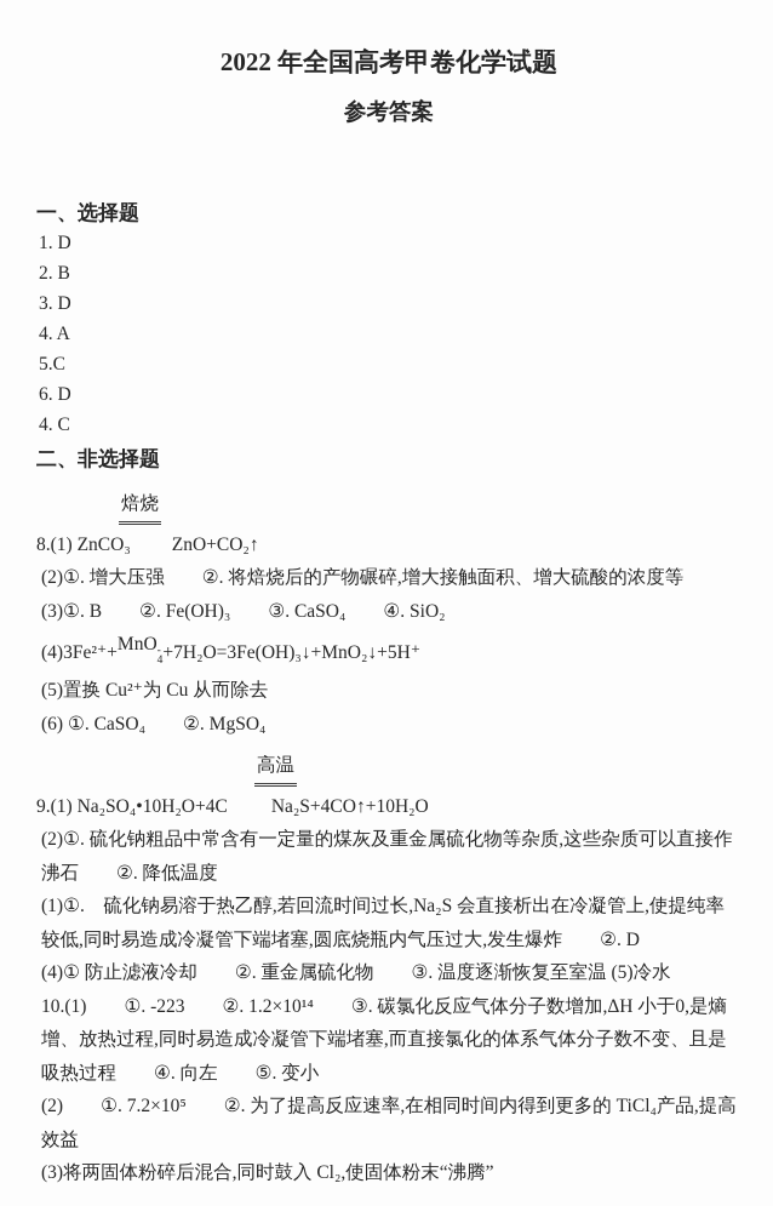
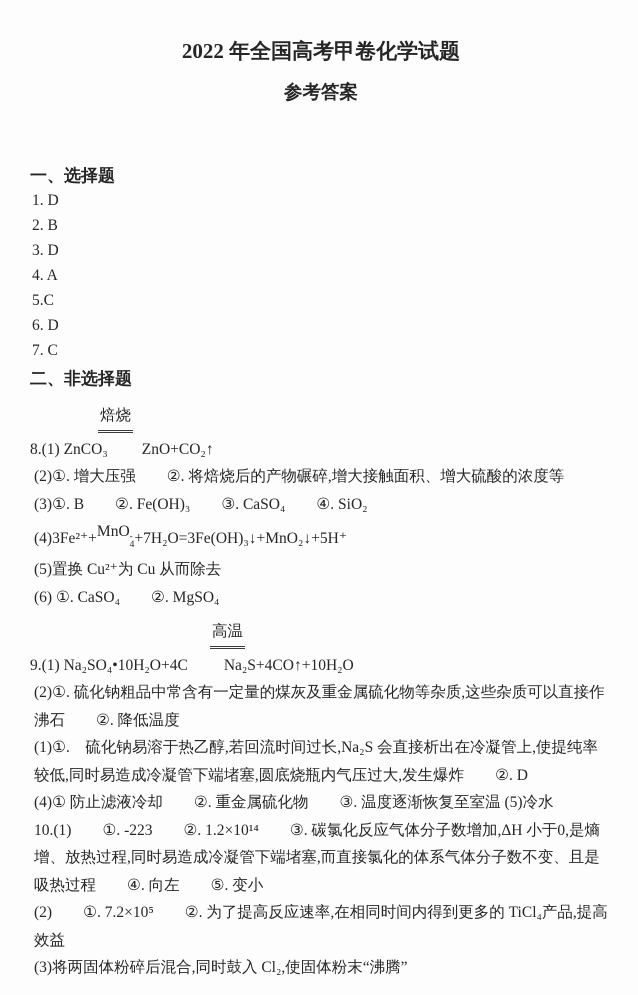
  2022 年全国高考甲卷化学试题
  参考答案
  一、选择题
  1. D
  2. B
  3. D
  4. A
  5.C
  6. D
- 4. C
+ 7. C
  二、非选择题
  焙烧
  8.(1) ZnCO₃ ZnO+CO₂↑
  (2)①. 增大压强 ②. 将焙烧后的产物碾碎,增大接触面积、增大硫酸的浓度等
  (3)①. B ②. Fe(OH)₃ ③. CaSO₄ ④. SiO₂
  (4)3Fe²⁺+MnO
  -
  4
  +7H₂O=3Fe(OH)₃↓+MnO₂↓+5H⁺
  (5)置换 Cu²⁺为 Cu 从而除去
  (6) ①. CaSO₄ ②. MgSO₄
  高温
  9.(1) Na₂SO₄•10H₂O+4C Na₂S+4CO↑+10H₂O
  (2)①. 硫化钠粗品中常含有一定量的煤灰及重金属硫化物等杂质,这些杂质可以直接作沸石 ②. 降低温度
  (1)①. 硫化钠易溶于热乙醇,若回流时间过长,Na₂S 会直接析出在冷凝管上,使提纯率较低,同时易造成冷凝管下端堵塞,圆底烧瓶内气压过大,发生爆炸 ②. D
  (4)① 防止滤液冷却 ②. 重金属硫化物 ③. 温度逐渐恢复至室温 (5)冷水
  10.(1) ①. -223 ②. 1.2×10¹⁴ ③. 碳氯化反应气体分子数增加,ΔH 小于0,是熵增、放热过程,同时易造成冷凝管下端堵塞,而直接氯化的体系气体分子数不变、且是吸热过程 ④. 向左 ⑤. 变小
  (2) ①. 7.2×10⁵ ②. 为了提高反应速率,在相同时间内得到更多的 TiCl₄产品,提高效益
  (3)将两固体粉碎后混合,同时鼓入 Cl₂,使固体粉末“沸腾”
